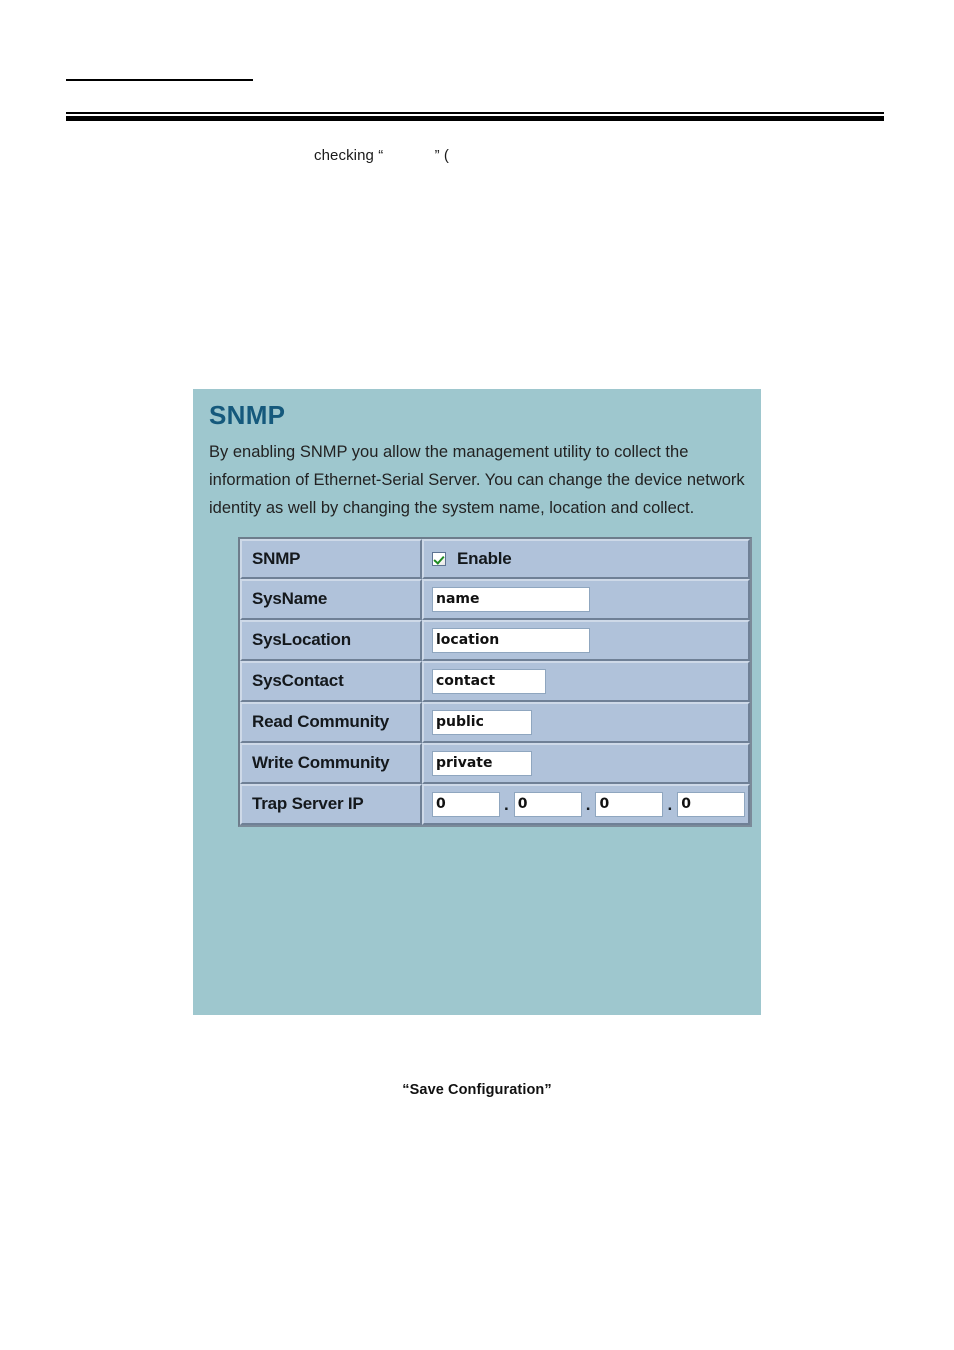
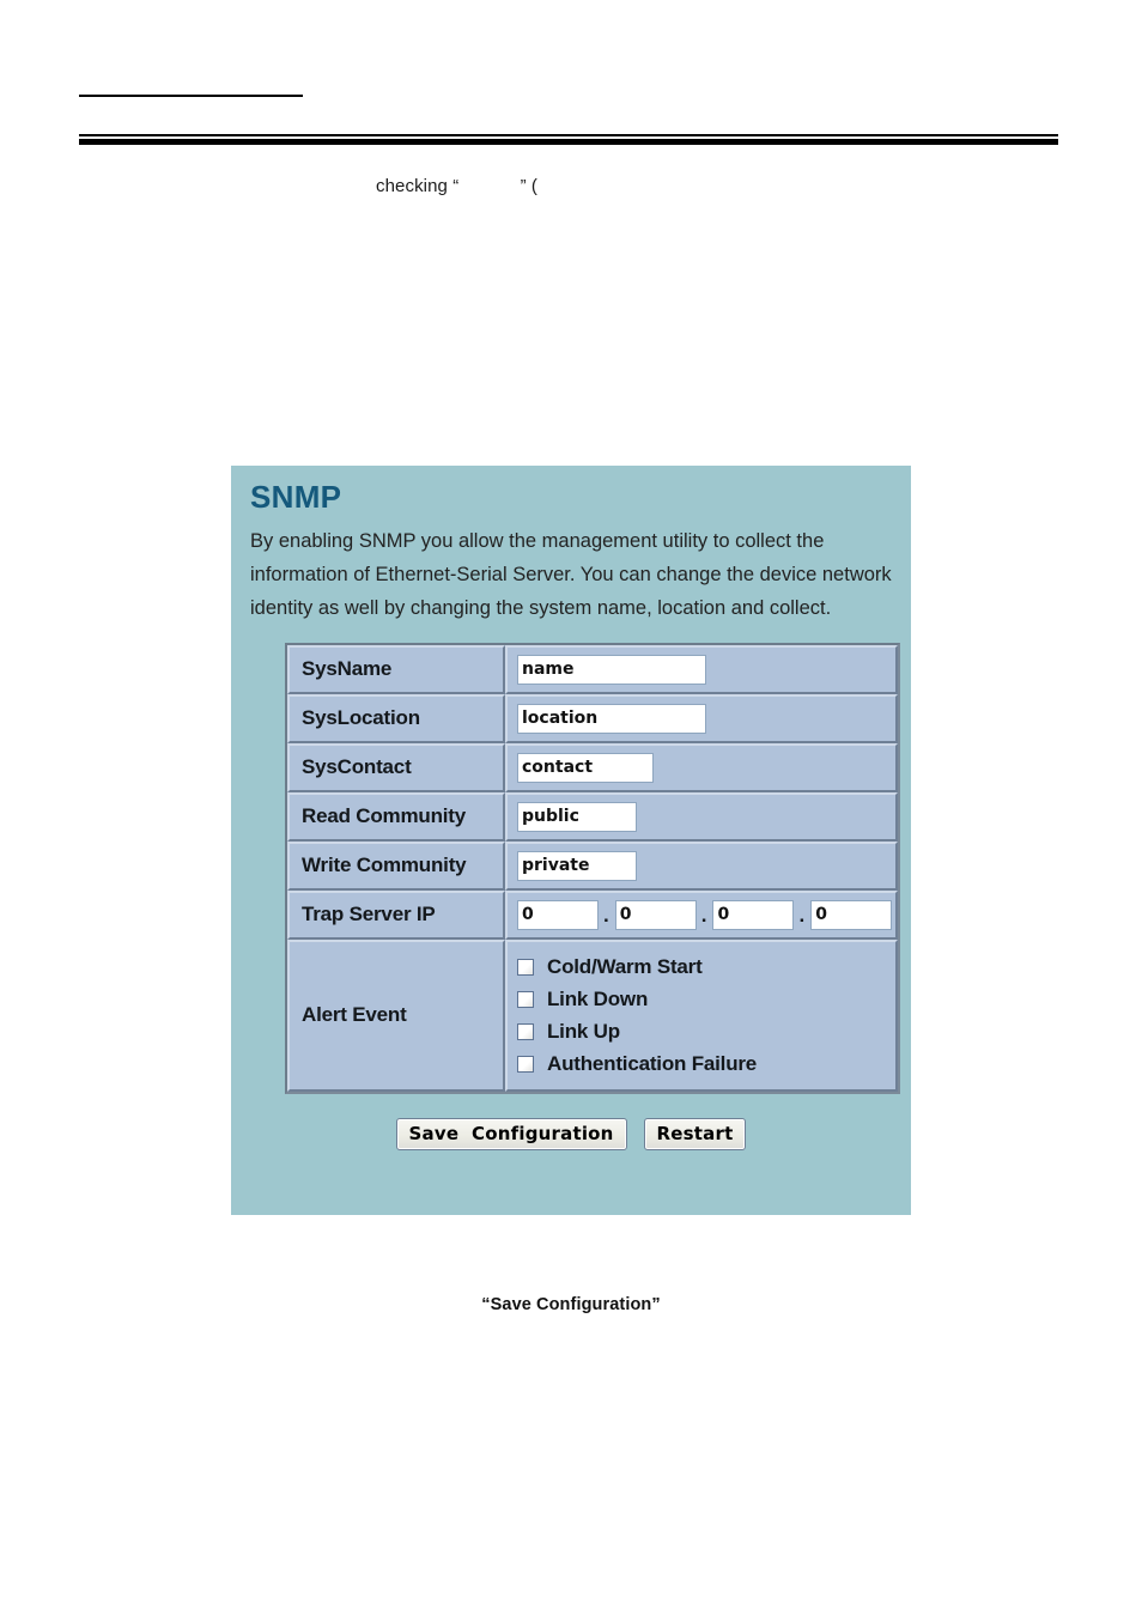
  checking “ ” (
  SNMP
  By enabling SNMP you allow the management utility to collect the information of Ethernet-Serial Server. You can change the device network identity as well by changing the system name, location and collect.
- SNMP	Enable
  SysName	name
  SysLocation	location
  SysContact	contact
  Read Community	public
  Write Community	private
  Trap Server IP	0 . 0 . 0 . 0
+ Alert Event	Cold/Warm Start Link Down Link Up Authentication Failure
+ Save Configuration
+ Restart
  “Save Configuration”
